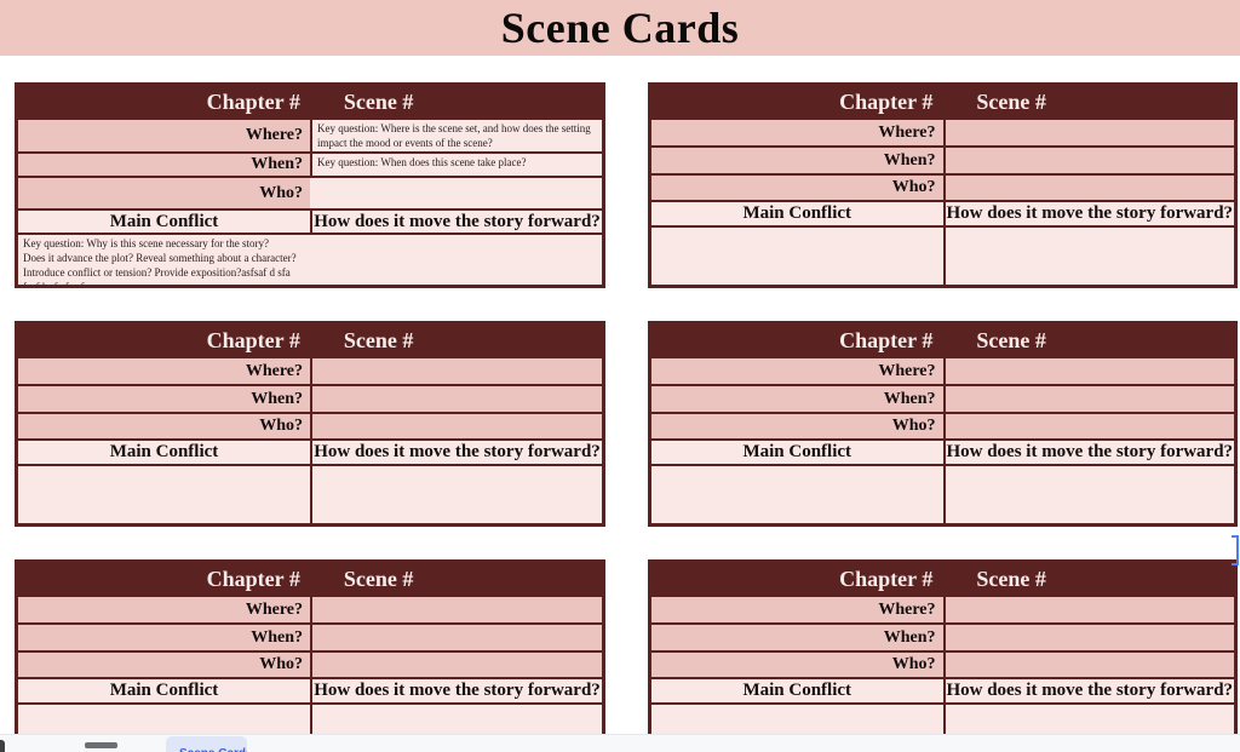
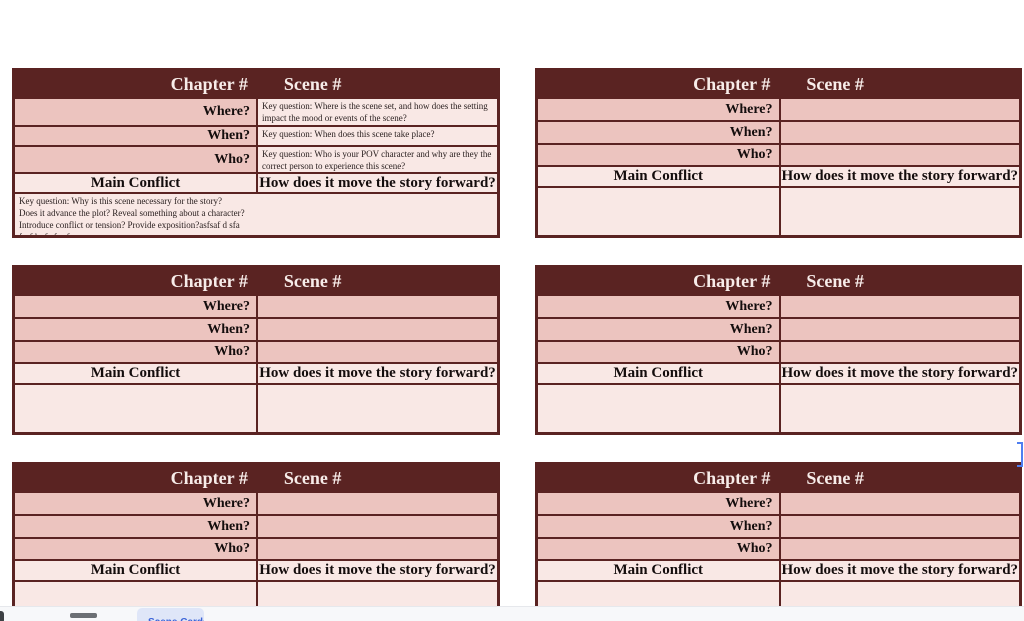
- Scene Cards
  Chapter #
  Scene #
  Where?
  Key question: Where is the scene set, and how does the setting impact the mood or events of the scene?
  When?
  Key question: When does this scene take place?
  Who?
+ Key question: Who is your POV character and why are they the correct person to experience this scene?
  Main Conflict
  How does it move the story forward?
  Key question: Why is this scene necessary for the story?
  Does it advance the plot? Reveal something about a character?
  Introduce conflict or tension? Provide exposition?asfsaf d sfa
  Chapter #
  Scene #
  Where?
  When?
  Who?
  Main Conflict
  How does it move the story forward?
  Chapter #
  Scene #
  Where?
  When?
  Who?
  Main Conflict
  How does it move the story forward?
  Chapter #
  Scene #
  Where?
  When?
  Who?
  Main Conflict
  How does it move the story forward?
  Chapter #
  Scene #
  Where?
  When?
  Who?
  Main Conflict
  How does it move the story forward?
  Chapter #
  Scene #
  Where?
  When?
  Who?
  Main Conflict
  How does it move the story forward?
